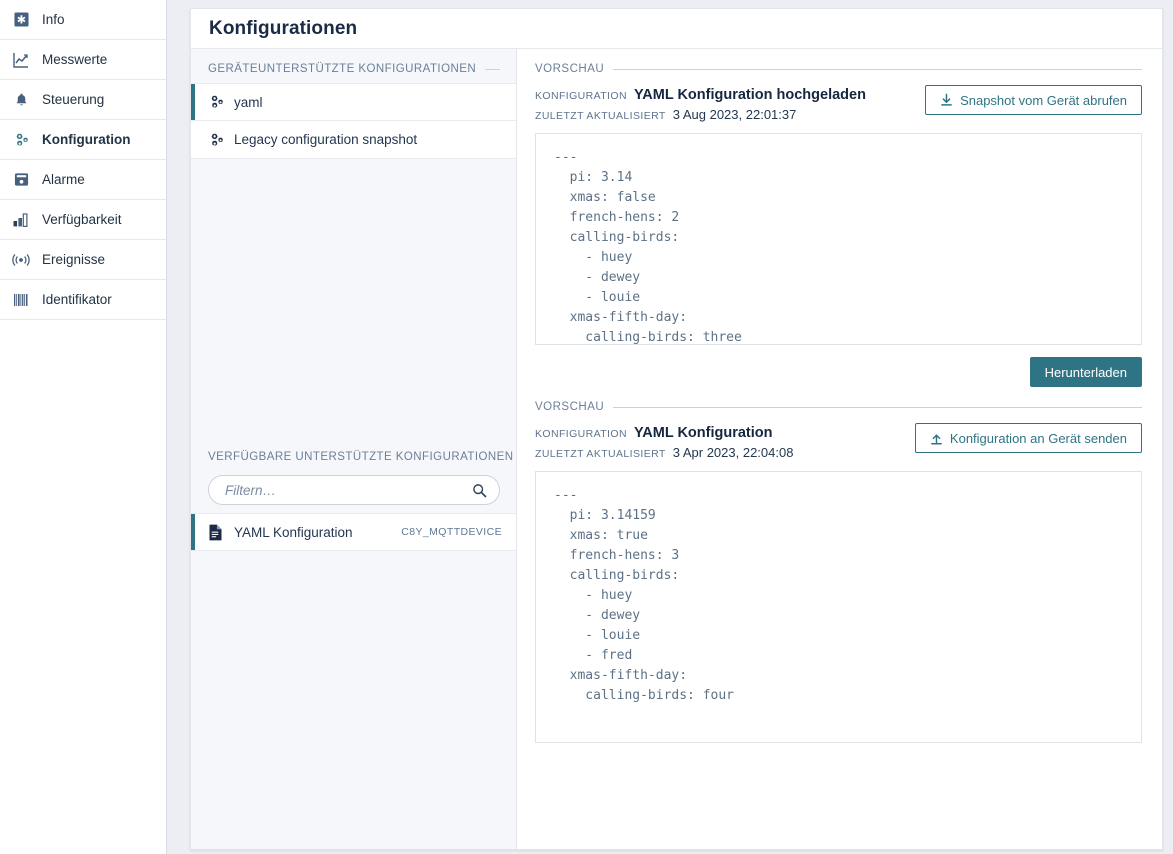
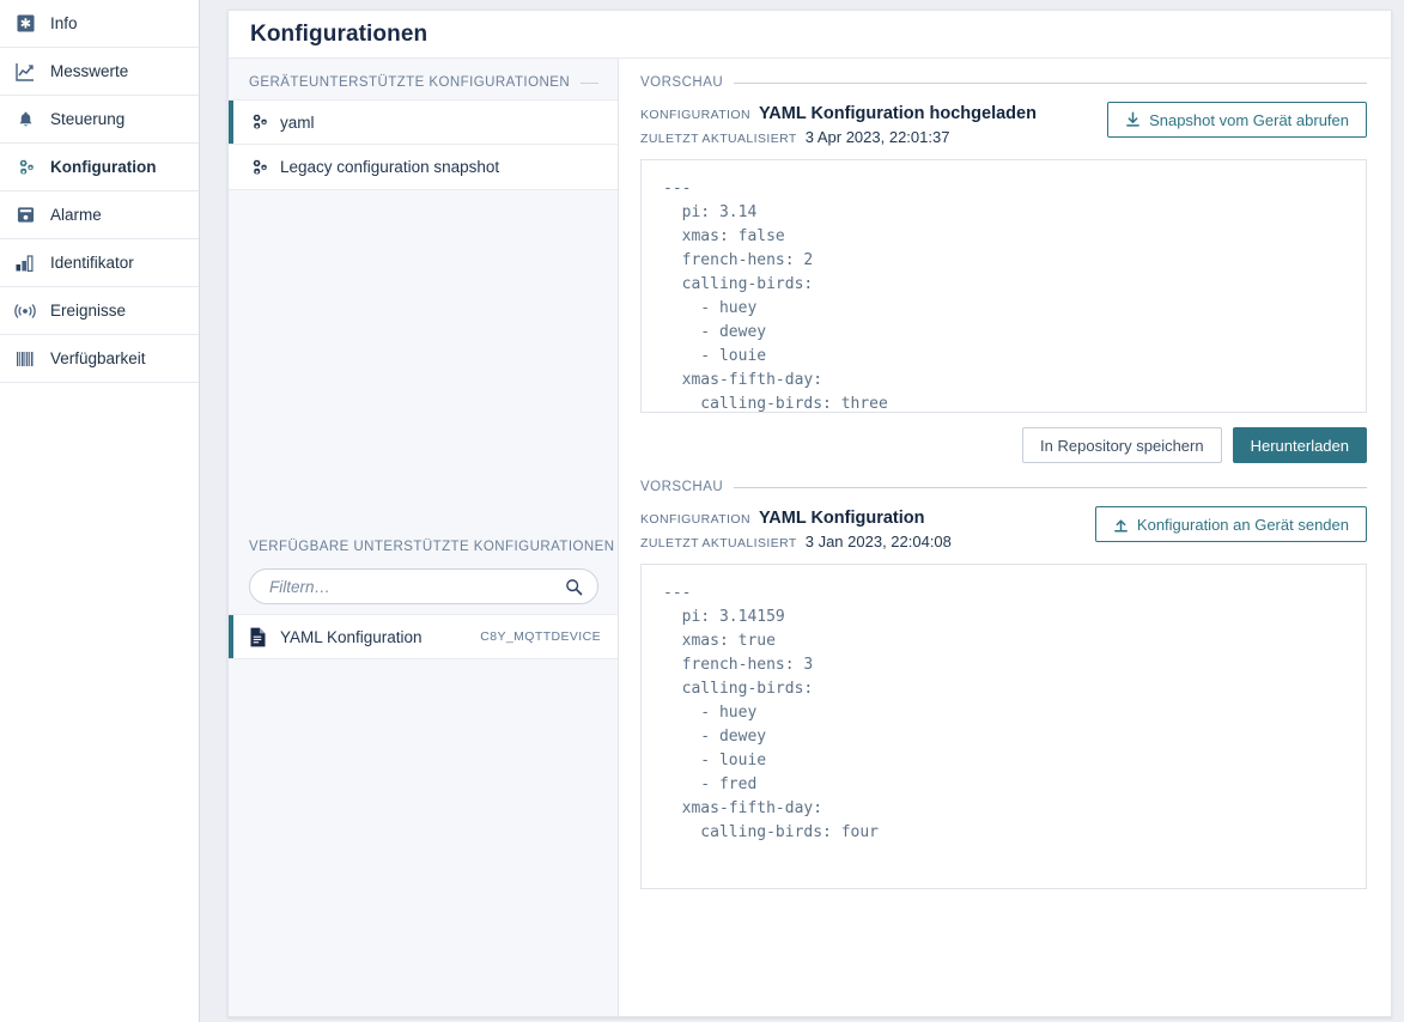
  ✱
  Info
  Messwerte
  Steuerung
  Konfiguration
  Alarme
- Verfügbarkeit
+ Identifikator
  Ereignisse
- Identifikator
+ Verfügbarkeit
  Konfigurationen
  GERÄTEUNTERSTÜTZTE KONFIGURATIONEN
  yaml
  Legacy configuration snapshot
  VERFÜGBARE UNTERSTÜTZTE KONFIGURATIONEN
  Filtern…
  YAML Konfiguration
  C8Y_MQTTDEVICE
  VORSCHAU
  KONFIGURATION
  YAML Konfiguration hochgeladen
  ZULETZT AKTUALISIERT
- 3 Aug 2023, 22:01:37
+ 3 Apr 2023, 22:01:37
  Snapshot vom Gerät abrufen
  ---
  pi: 3.14
  xmas: false
  french-hens: 2
  calling-birds:
  - huey
  - dewey
  - louie
  xmas-fifth-day:
  calling-birds: three
+ In Repository speichern
  Herunterladen
  VORSCHAU
  KONFIGURATION
  YAML Konfiguration
  ZULETZT AKTUALISIERT
- 3 Apr 2023, 22:04:08
+ 3 Jan 2023, 22:04:08
  Konfiguration an Gerät senden
  ---
  pi: 3.14159
  xmas: true
  french-hens: 3
  calling-birds:
  - huey
  - dewey
  - louie
  - fred
  xmas-fifth-day:
  calling-birds: four
